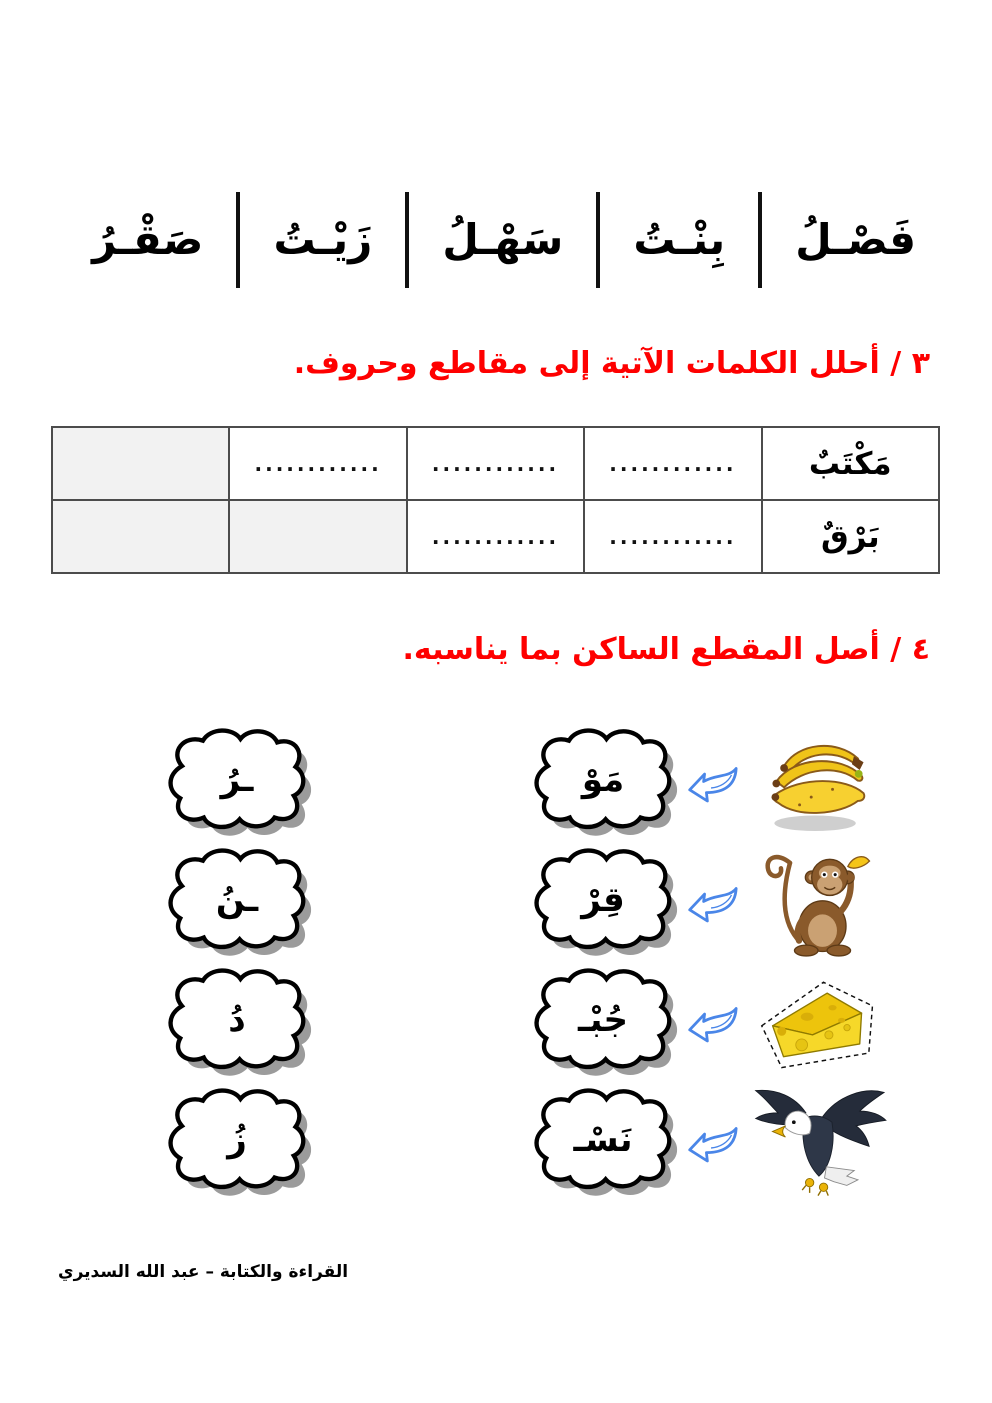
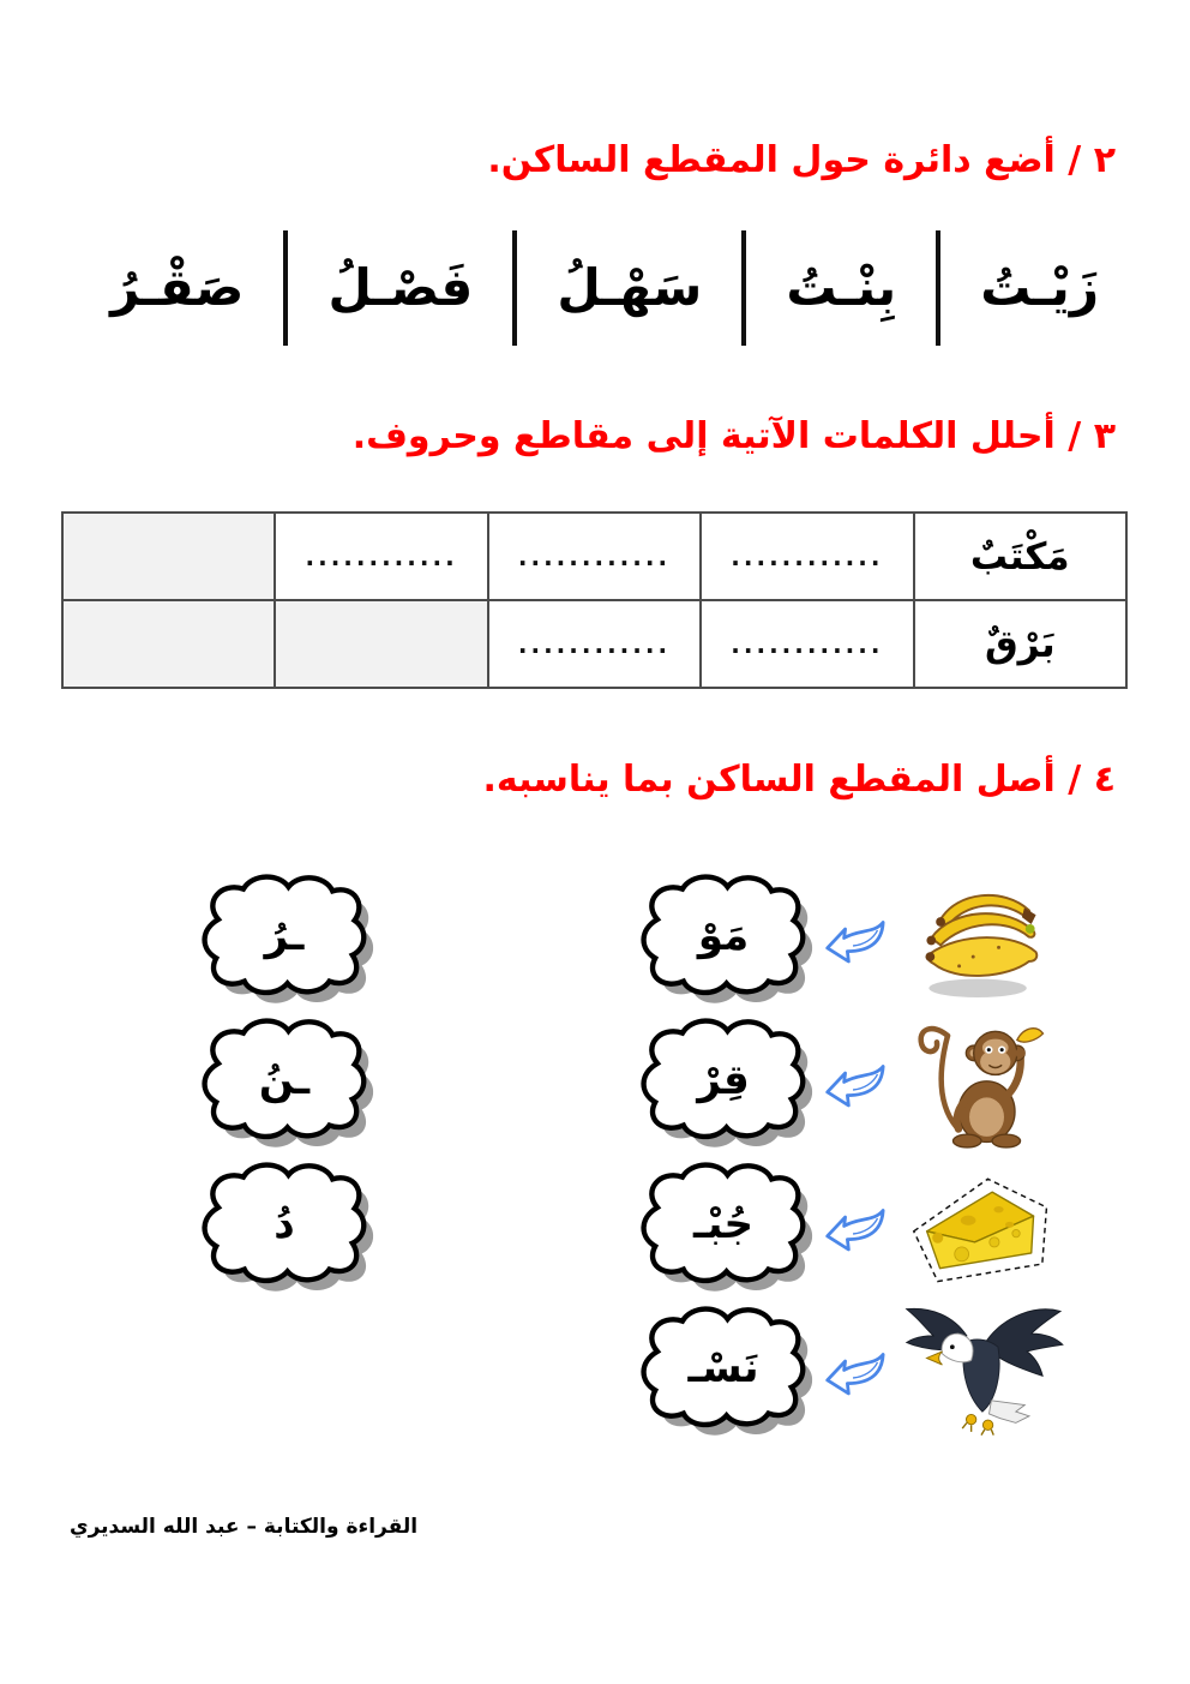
+ ٢ / أضع دائرة حول المقطع الساكن.
- فَصْـلُ
+ زَيْـتُ
  بِنْـتُ
  سَهْـلُ
- زَيْـتُ
+ فَصْـلُ
  صَقْـرُ
  ٣ / أحلل الكلمات الآتية إلى مقاطع وحروف.
  	............	............	............	مَكْتَبٌ
  		............	............	بَرْقٌ
  ٤ / أصل المقطع الساكن بما يناسبه.
  ـرُ
  مَوْ
  ـنُ
  قِرْ
  دُ
  جُبْـ
- زُ
  نَسْـ
  القراءة والكتابة – عبد الله السديري
